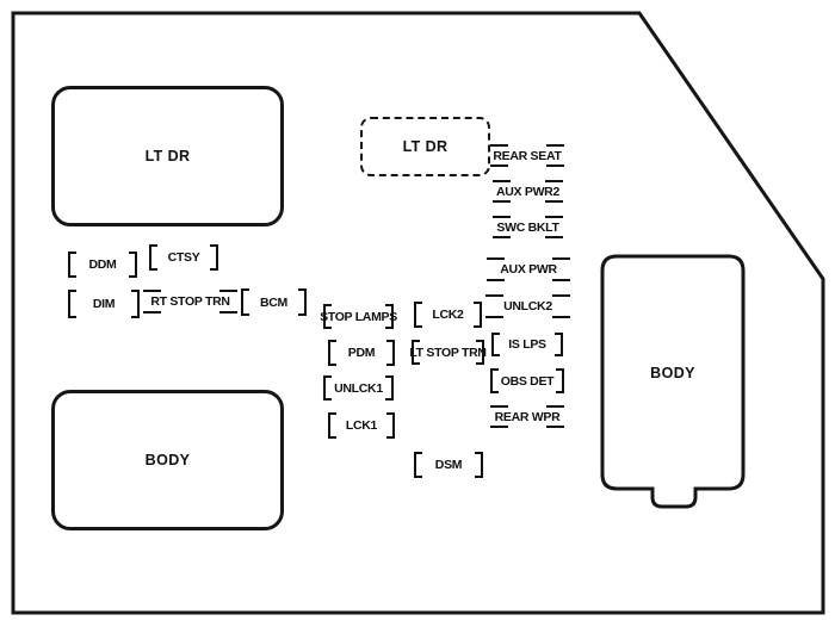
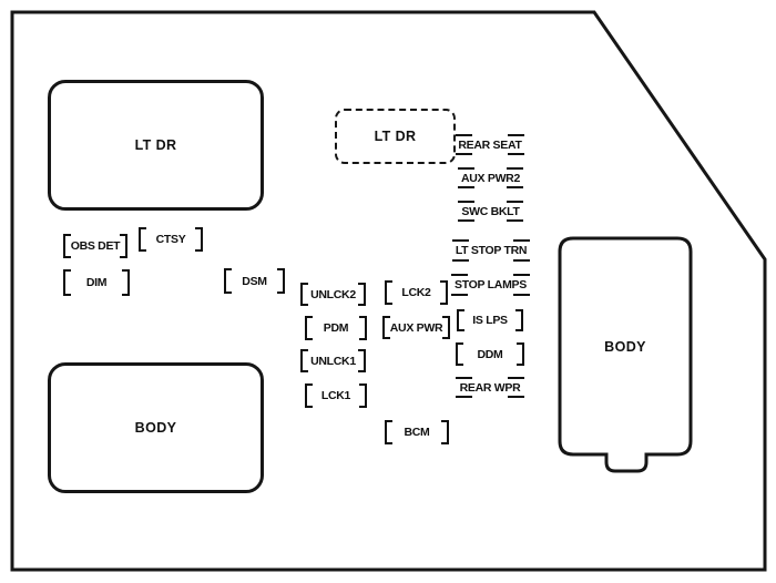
  LT DR
  LT DR
  BODY
  BODY
- DDM
+ OBS DET
  CTSY
  DIM
- RT STOP TRN
- BCM
+ DSM
- STOP LAMPS
+ UNLCK2
  PDM
  UNLCK1
  LCK1
  LCK2
- LT STOP TRN
+ AUX PWR
- DSM
+ BCM
  REAR SEAT
  AUX PWR2
  SWC BKLT
- AUX PWR
+ LT STOP TRN
- UNLCK2
+ STOP LAMPS
  IS LPS
- OBS DET
+ DDM
  REAR WPR
